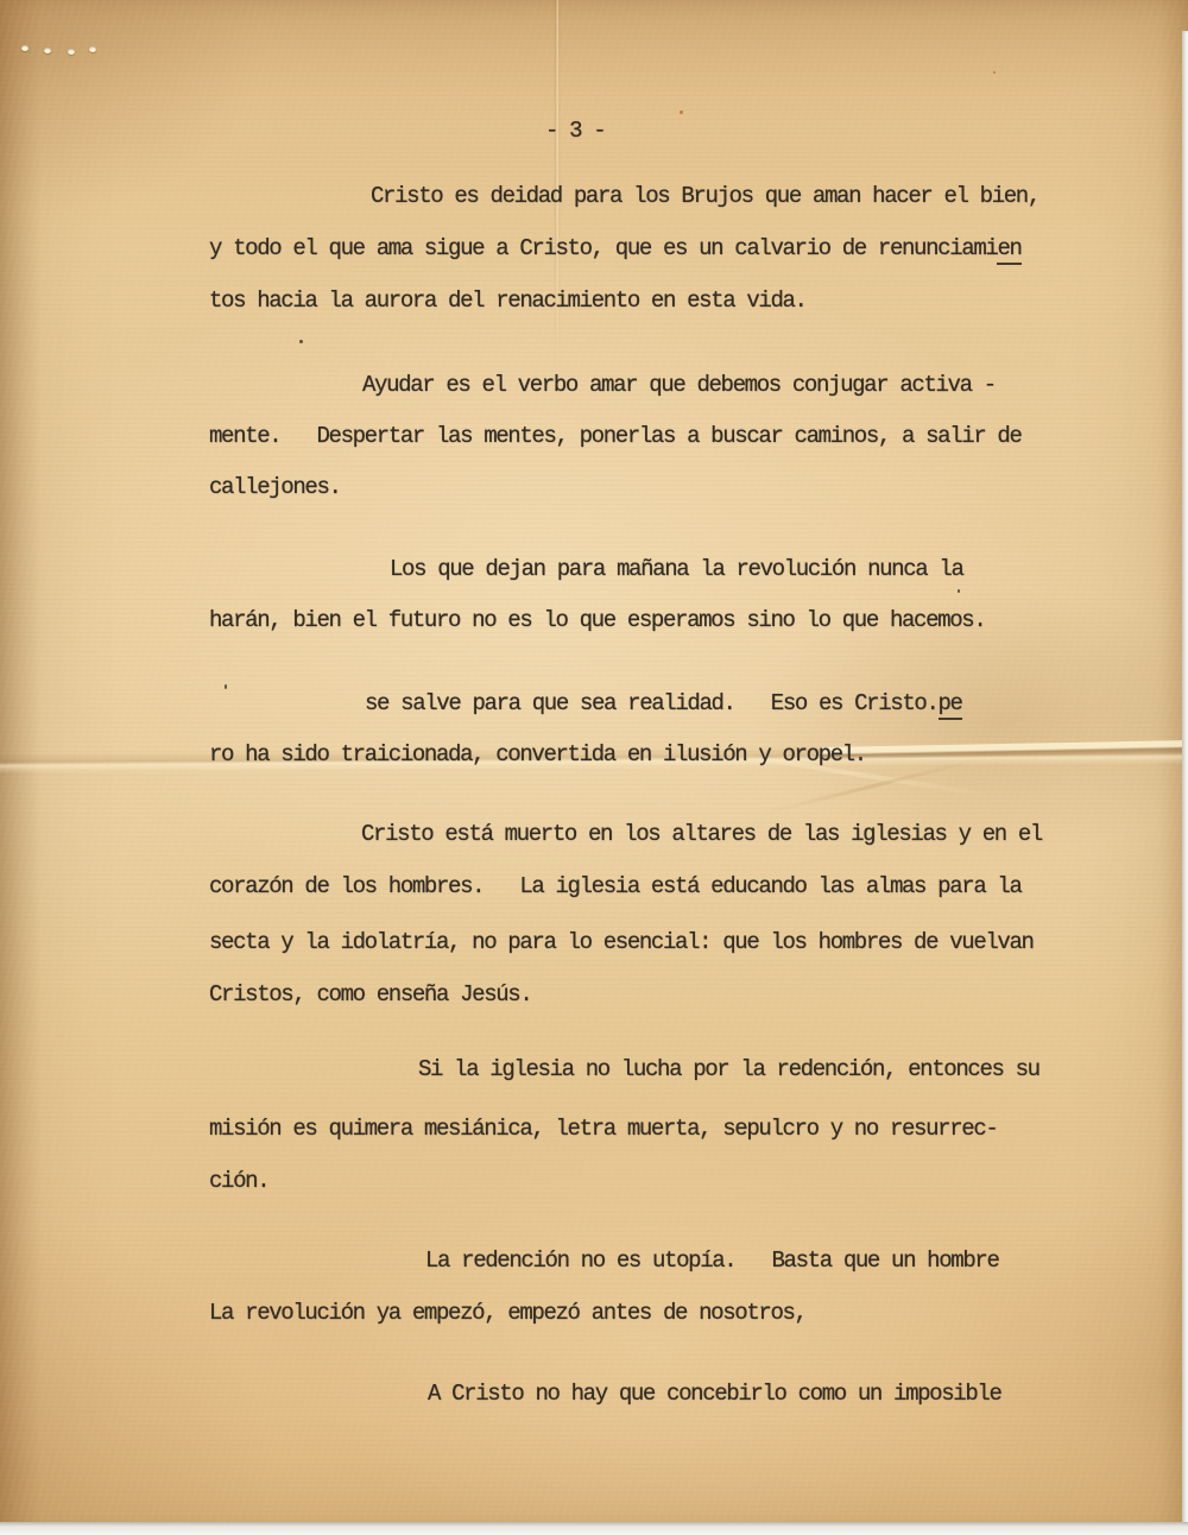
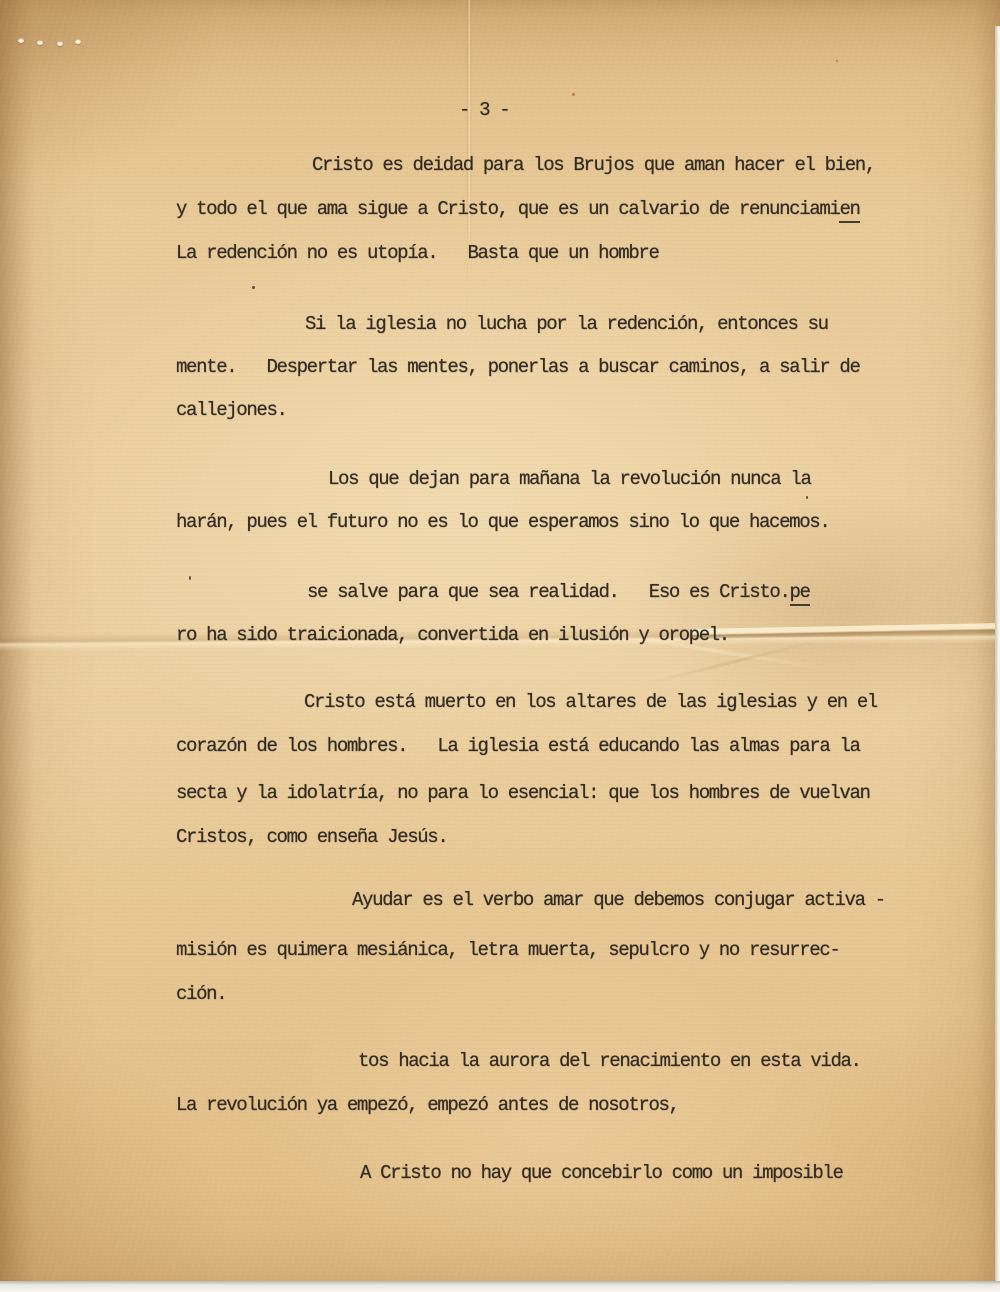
  - 3 -
  Cristo es deidad para los Brujos que aman hacer el bien,
  y todo el que ama sigue a Cristo, que es un calvario de renunciamien
- tos hacia la aurora del renacimiento en esta vida.
+ La redención no es utopía. Basta que un hombre
- Ayudar es el verbo amar que debemos conjugar activa -
+ Si la iglesia no lucha por la redención, entonces su
  mente. Despertar las mentes, ponerlas a buscar caminos, a salir de
  callejones.
  Los que dejan para mañana la revolución nunca la
- harán, bien el futuro no es lo que esperamos sino lo que hacemos.
+ harán, pues el futuro no es lo que esperamos sino lo que hacemos.
  se salve para que sea realidad. Eso es Cristo.pe
  ro ha sido traicionada, convertida en ilusión y oropel.
  Cristo está muerto en los altares de las iglesias y en el
  corazón de los hombres. La iglesia está educando las almas para la
  secta y la idolatría, no para lo esencial: que los hombres de vuelvan
  Cristos, como enseña Jesús.
- Si la iglesia no lucha por la redención, entonces su
+ Ayudar es el verbo amar que debemos conjugar activa -
  misión es quimera mesiánica, letra muerta, sepulcro y no resurrec-
  ción.
- La redención no es utopía. Basta que un hombre
+ tos hacia la aurora del renacimiento en esta vida.
  La revolución ya empezó, empezó antes de nosotros,
  A Cristo no hay que concebirlo como un imposible
